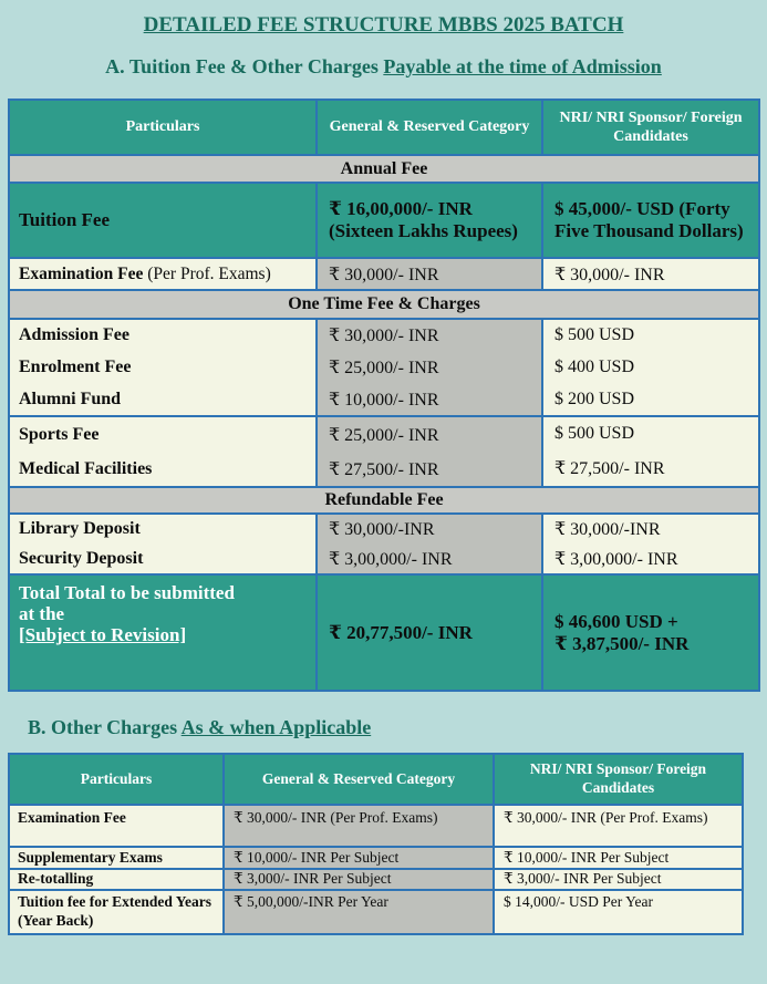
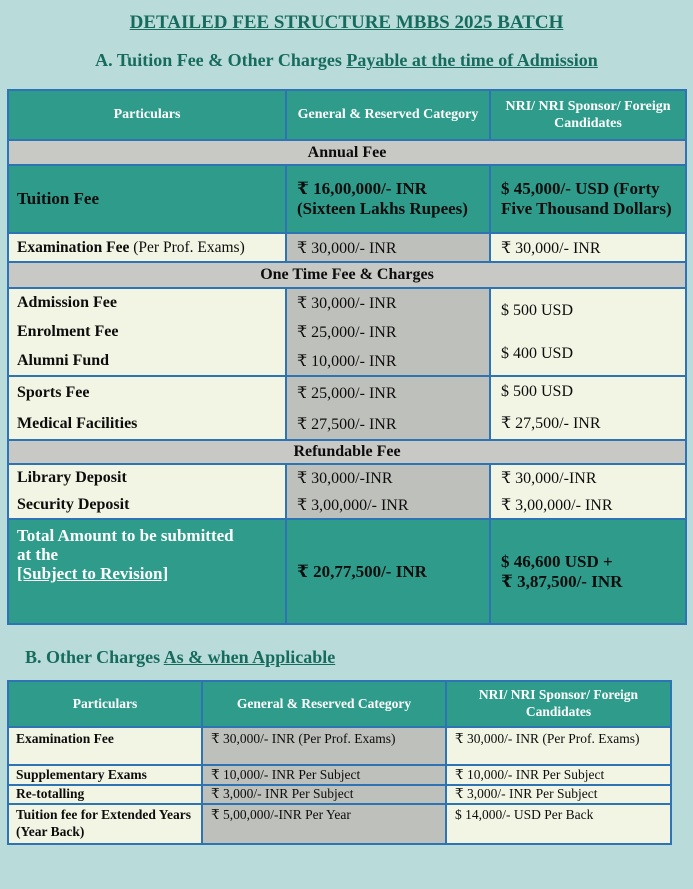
  DETAILED FEE STRUCTURE MBBS 2025 BATCH
  A. Tuition Fee & Other Charges Payable at the time of Admission
  Particulars
  General & Reserved Category
  NRI/ NRI Sponsor/ Foreign Candidates
  Annual Fee
  Tuition Fee
  ₹ 16,00,000/- INR (Sixteen Lakhs Rupees)
  $ 45,000/- USD (Forty Five Thousand Dollars)
  Examination Fee (Per Prof. Exams)
  ₹ 30,000/- INR
  ₹ 30,000/- INR
  One Time Fee & Charges
  Admission Fee
  Enrolment Fee
  Alumni Fund
  ₹ 30,000/- INR
  ₹ 25,000/- INR
  ₹ 10,000/- INR
  $ 500 USD
  $ 400 USD
- $ 200 USD
  Sports Fee
  Medical Facilities
  ₹ 25,000/- INR
  ₹ 27,500/- INR
  $ 500 USD
  ₹ 27,500/- INR
  Refundable Fee
  Library Deposit
  Security Deposit
  ₹ 30,000/-INR
  ₹ 3,00,000/- INR
  ₹ 30,000/-INR
  ₹ 3,00,000/- INR
- Total Total to be submitted
+ Total Amount to be submitted
  at the
  [Subject to Revision]
  ₹ 20,77,500/- INR
  $ 46,600 USD +
  ₹ 3,87,500/- INR
  B. Other Charges As & when Applicable
  Particulars
  General & Reserved Category
  NRI/ NRI Sponsor/ Foreign Candidates
  Examination Fee
  ₹ 30,000/- INR (Per Prof. Exams)
  ₹ 30,000/- INR (Per Prof. Exams)
  Supplementary Exams
  ₹ 10,000/- INR Per Subject
  ₹ 10,000/- INR Per Subject
  Re-totalling
  ₹ 3,000/- INR Per Subject
  ₹ 3,000/- INR Per Subject
  Tuition fee for Extended Years (Year Back)
  ₹ 5,00,000/-INR Per Year
- $ 14,000/- USD Per Year
+ $ 14,000/- USD Per Back
